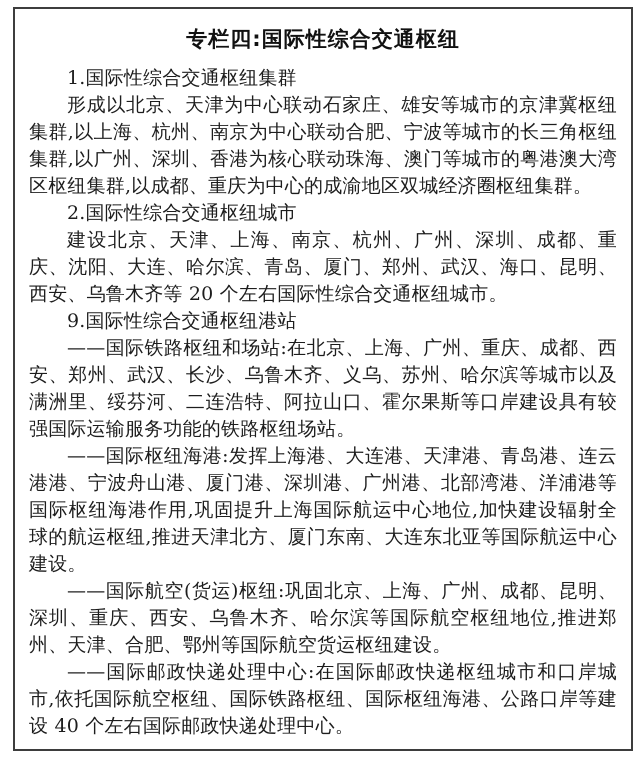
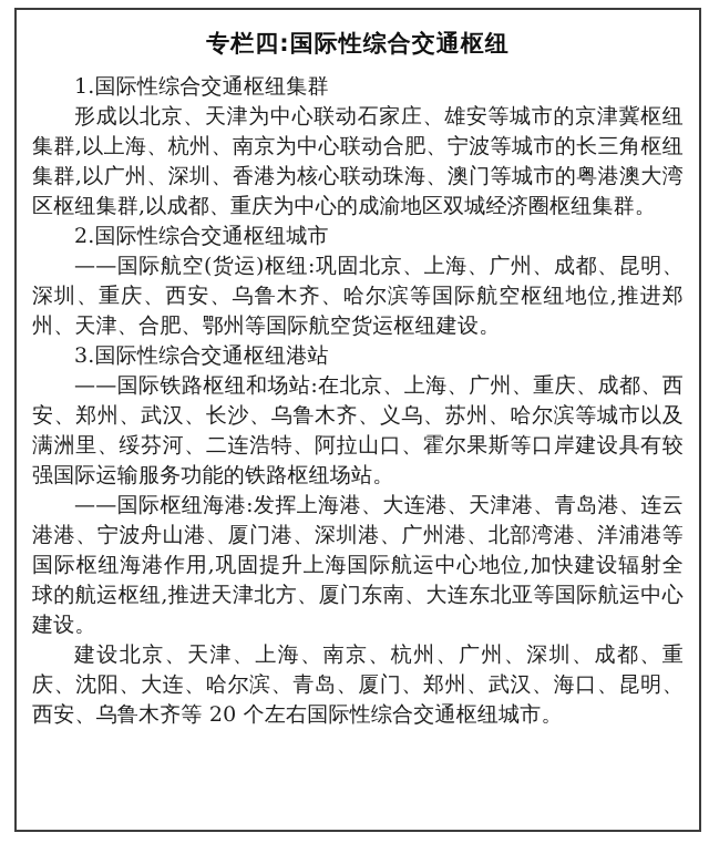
  专栏四:国际性综合交通枢纽
  1.国际性综合交通枢纽集群
  形成以北京、天津为中心联动石家庄、雄安等城市的京津冀枢纽集群,以上海、杭州、南京为中心联动合肥、宁波等城市的长三角枢纽集群,以广州、深圳、香港为核心联动珠海、澳门等城市的粤港澳大湾区枢纽集群,以成都、重庆为中心的成渝地区双城经济圈枢纽集群。
  2.国际性综合交通枢纽城市
- 建设北京、天津、上海、南京、杭州、广州、深圳、成都、重庆、沈阳、大连、哈尔滨、青岛、厦门、郑州、武汉、海口、昆明、西安、乌鲁木齐等 20 个左右国际性综合交通枢纽城市。
+ ——国际航空(货运)枢纽:巩固北京、上海、广州、成都、昆明、深圳、重庆、西安、乌鲁木齐、哈尔滨等国际航空枢纽地位,推进郑州、天津、合肥、鄂州等国际航空货运枢纽建设。
- 9.国际性综合交通枢纽港站
+ 3.国际性综合交通枢纽港站
  ——国际铁路枢纽和场站:在北京、上海、广州、重庆、成都、西安、郑州、武汉、长沙、乌鲁木齐、义乌、苏州、哈尔滨等城市以及满洲里、绥芬河、二连浩特、阿拉山口、霍尔果斯等口岸建设具有较强国际运输服务功能的铁路枢纽场站。
  ——国际枢纽海港:发挥上海港、大连港、天津港、青岛港、连云港港、宁波舟山港、厦门港、深圳港、广州港、北部湾港、洋浦港等国际枢纽海港作用,巩固提升上海国际航运中心地位,加快建设辐射全球的航运枢纽,推进天津北方、厦门东南、大连东北亚等国际航运中心建设。
- ——国际航空(货运)枢纽:巩固北京、上海、广州、成都、昆明、深圳、重庆、西安、乌鲁木齐、哈尔滨等国际航空枢纽地位,推进郑州、天津、合肥、鄂州等国际航空货运枢纽建设。
+ 建设北京、天津、上海、南京、杭州、广州、深圳、成都、重庆、沈阳、大连、哈尔滨、青岛、厦门、郑州、武汉、海口、昆明、西安、乌鲁木齐等 20 个左右国际性综合交通枢纽城市。
- ——国际邮政快递处理中心:在国际邮政快递枢纽城市和口岸城市,依托国际航空枢纽、国际铁路枢纽、国际枢纽海港、公路口岸等建设 40 个左右国际邮政快递处理中心。
